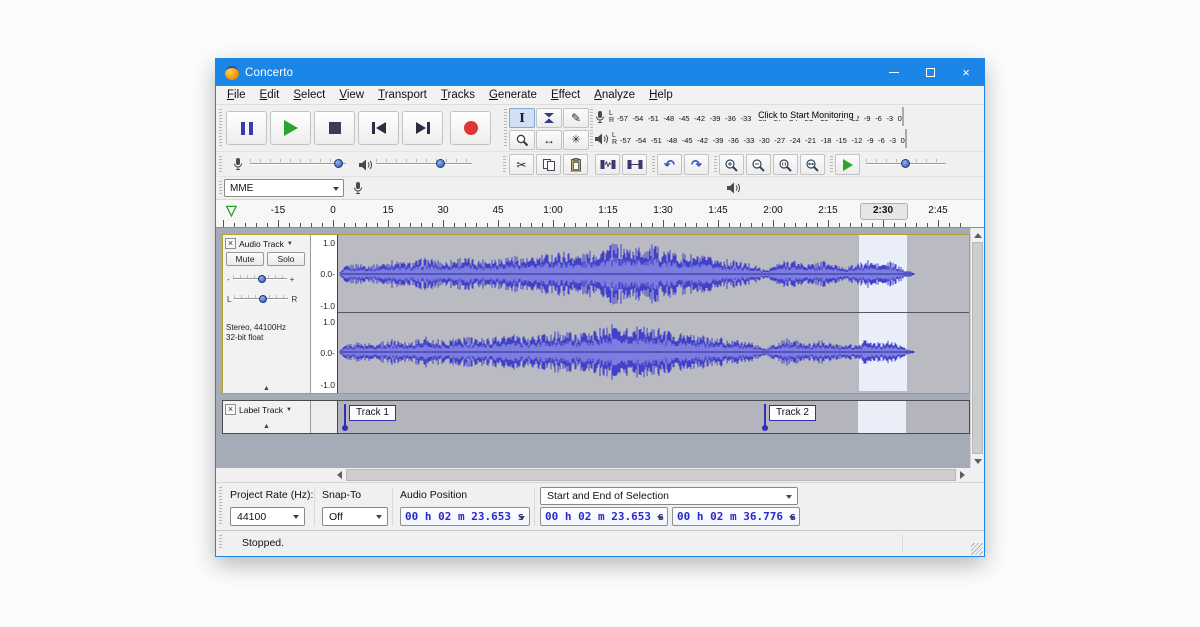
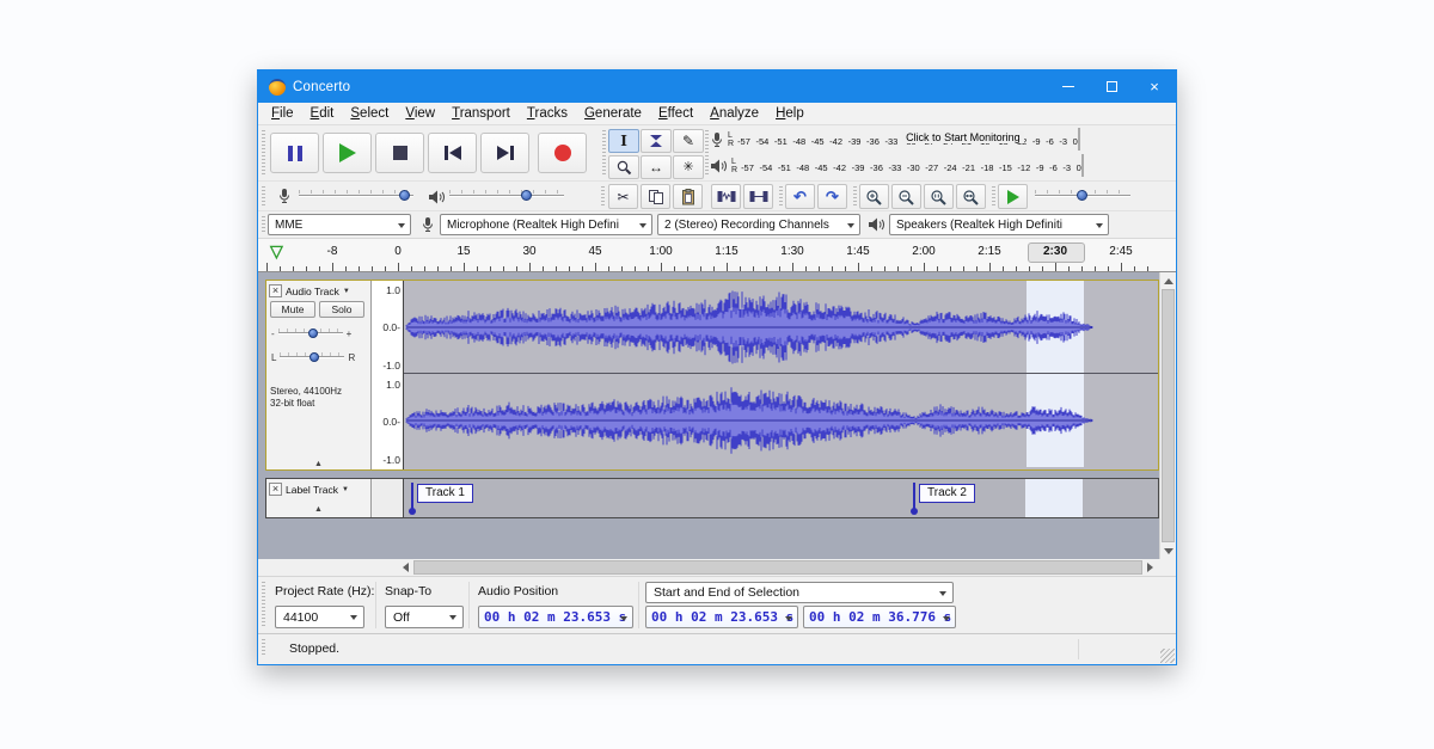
  Concerto
  ×
  File
  Edit
  Select
  View
  Transport
  Tracks
  Generate
  Effect
  Analyze
  Help
  I
  ✎
  ↔
  ✳
  Click to Start Monitoring
  -57 -54 -51 -48 -45 -42 -39 -36 -33 -30 -27 -24 -21 -18 -15 -12 -9 -6 -3 0
  ✂
  ↶
  ↷
  MME
+ Microphone (Realtek High Defini
+ 2 (Stereo) Recording Channels
+ Speakers (Realtek High Definiti
  ▽
- -15
+ -8
  0
  15
  30
  45
  1:00
  1:15
  1:30
  1:45
  2:00
  2:15
  2:30
  2:45
  ×
  Audio Track
  Mute
  Solo
  -
  +
  L
  R
  Stereo, 44100Hz
  32-bit float
  1.0
  0.0-
  -1.0
  1.0
  0.0-
  -1.0
  ×
  Label Track
  Track 1
  Track 2
  Project Rate (Hz):
  44100
  Snap-To
  Off
  Audio Position
  00 h 02 m 23.653 s
  Start and End of Selection
  00 h 02 m 23.653 s
  00 h 02 m 36.776 s
  Stopped.
